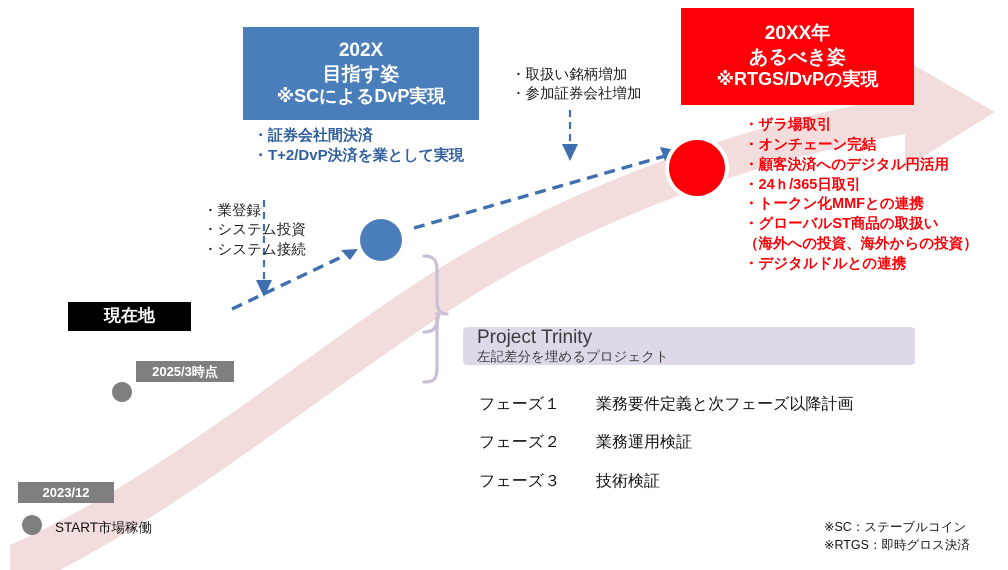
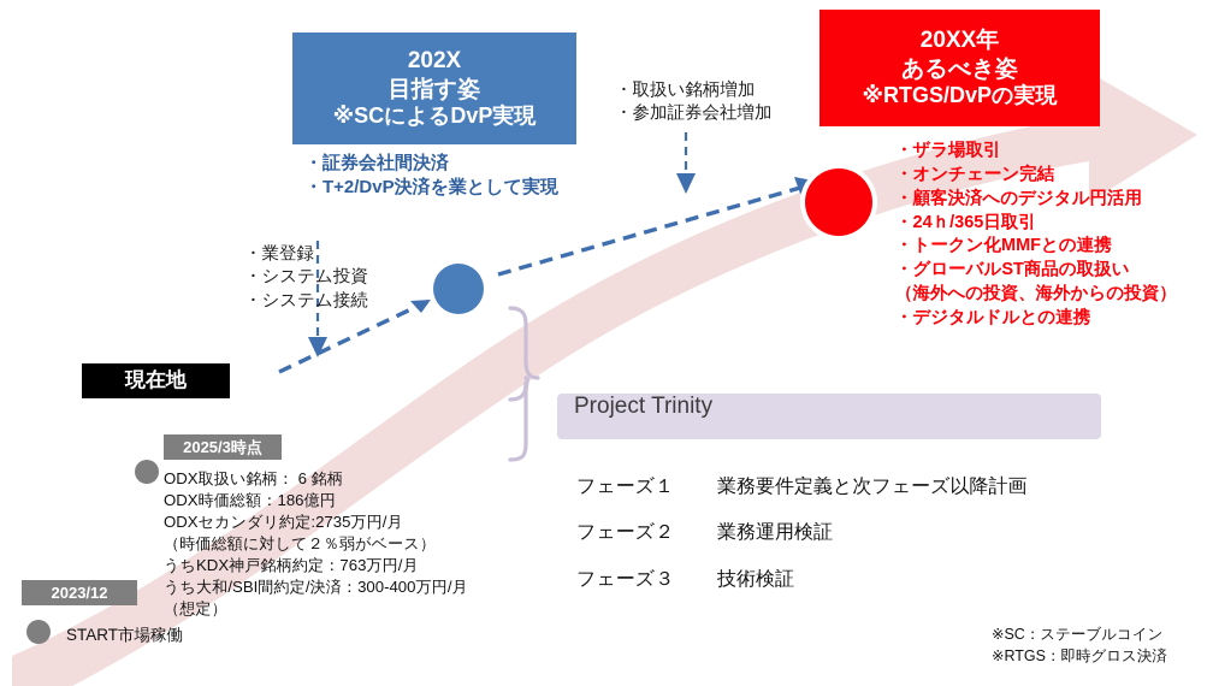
  202X
  目指す姿
  ※SCによるDvP実現
  20XX年
  あるべき姿
  ※RTGS/DvPの実現
  ・証券会社間決済
  ・T+2/DvP決済を業として実現
  ・取扱い銘柄増加
  ・参加証券会社増加
  ・業登録
  ・システム投資
  ・システム接続
  ・ザラ場取引
  ・オンチェーン完結
  ・顧客決済へのデジタル円活用
  ・24ｈ/365日取引
  ・トークン化MMFとの連携
  ・グローバルST商品の取扱い
  （海外への投資、海外からの投資）
  ・デジタルドルとの連携
  現在地
  2025/3時点
  2023/12
  START市場稼働
+ ODX取扱い銘柄： 6 銘柄
+ ODX時価総額：186億円
+ ODXセカンダリ約定:2735万円/月
+ （時価総額に対して２％弱がベース）
+ うちKDX神戸銘柄約定：763万円/月
+ うち大和/SBI間約定/決済：300-400万円/月
+ （想定）
  Project Trinity
- 左記差分を埋めるプロジェクト
  フェーズ１
  業務要件定義と次フェーズ以降計画
  フェーズ２
  業務運用検証
  フェーズ３
  技術検証
  ※SC：ステーブルコイン
  ※RTGS：即時グロス決済
